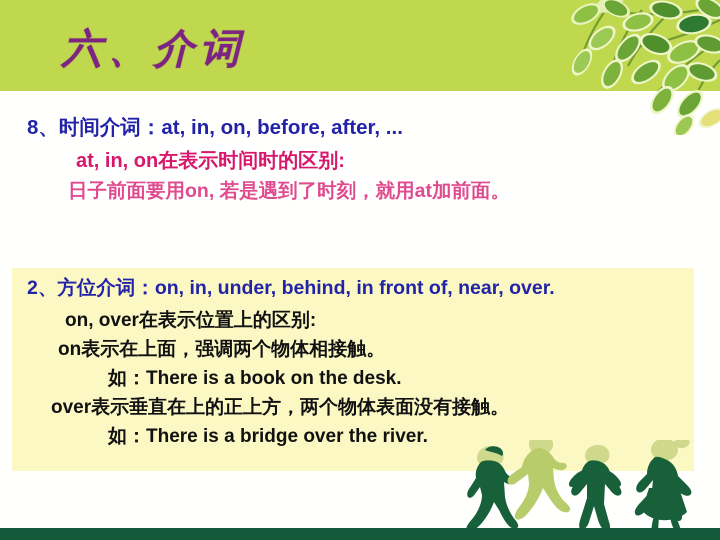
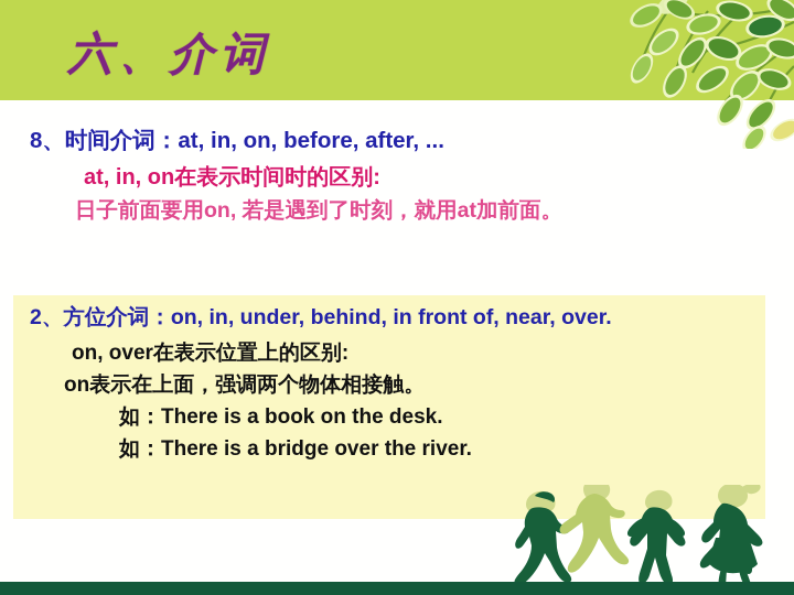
  六、介词
  8、时间介词：at, in, on, before, after, ...
  at, in, on在表示时间时的区别:
  日子前面要用on, 若是遇到了时刻，就用at加前面。
  2、方位介词：on, in, under, behind, in front of, near, over.
  on, over在表示位置上的区别:
  on表示在上面，强调两个物体相接触。
  如：There is a book on the desk.
- over表示垂直在上的正上方，两个物体表面没有接触。
  如：There is a bridge over the river.
